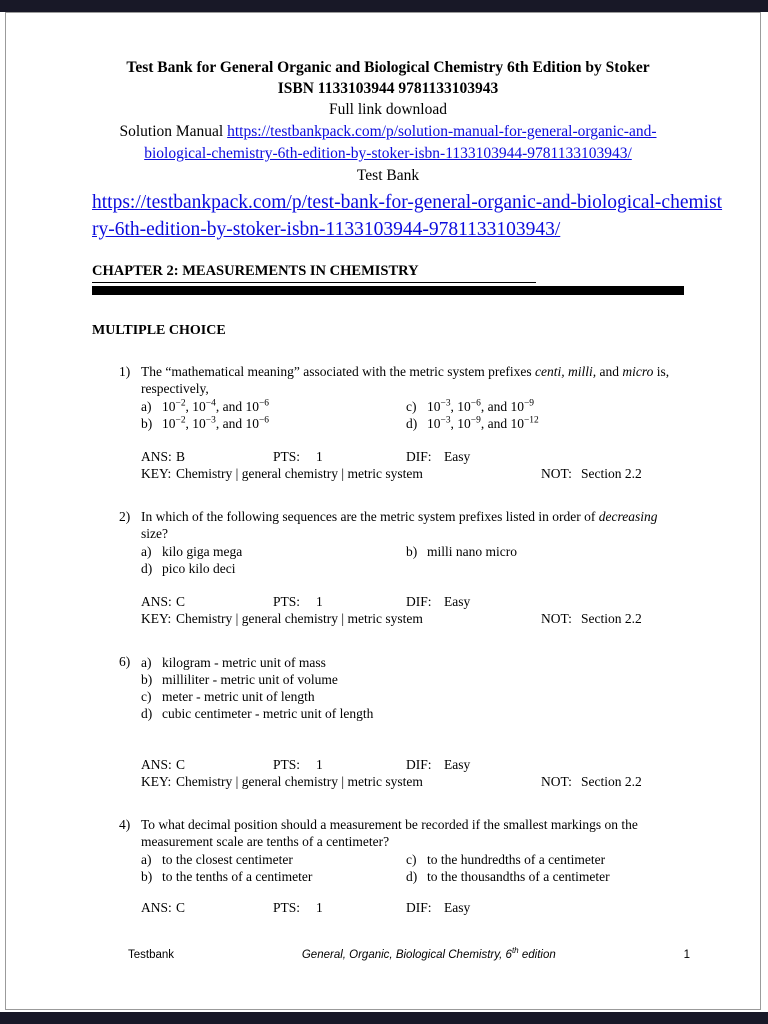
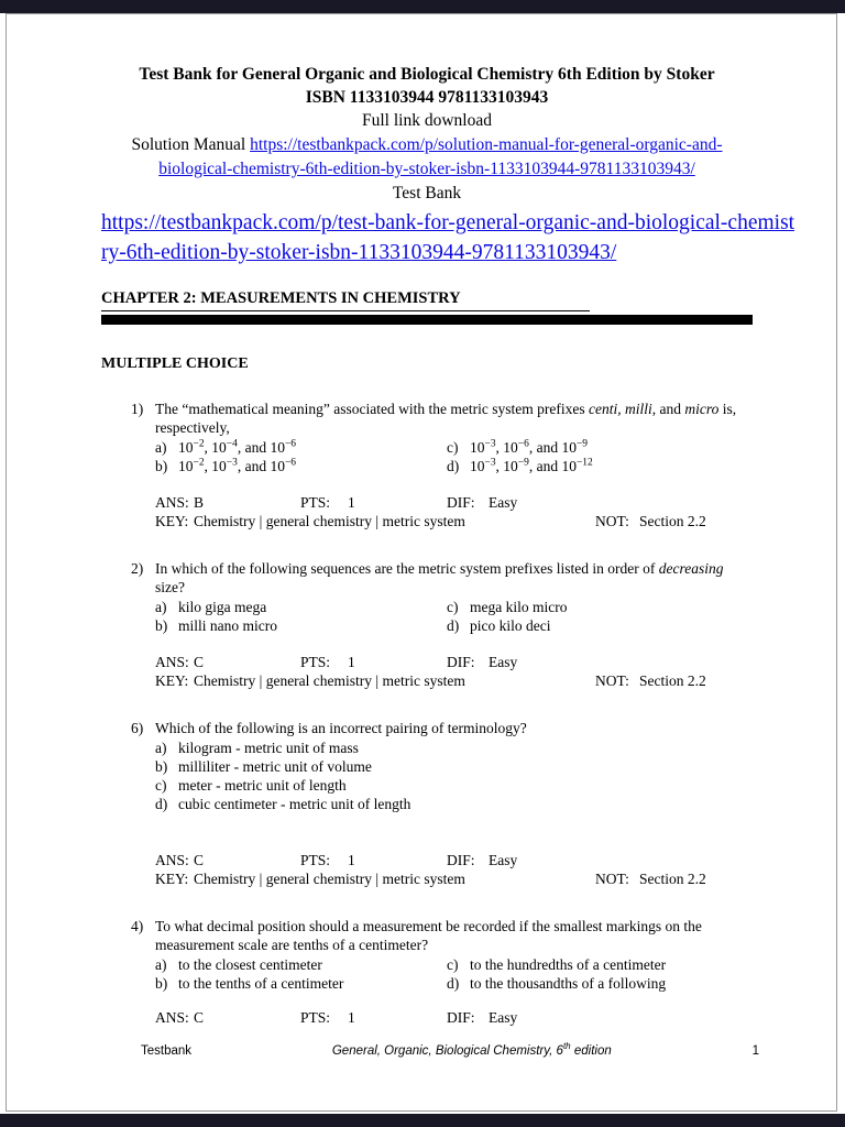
  Test Bank for General Organic and Biological Chemistry 6th Edition by Stoker
  ISBN 1133103944 9781133103943
  Full link download
  Solution Manual https://testbankpack.com/p/solution-manual-for-general-organic-and-biological-chemistry-6th-edition-by-stoker-isbn-1133103944-9781133103943/
  Test Bank
  https://testbankpack.com/p/test-bank-for-general-organic-and-biological-chemistry-6th-edition-by-stoker-isbn-1133103944-9781133103943/
  CHAPTER 2: MEASUREMENTS IN CHEMISTRY
  MULTIPLE CHOICE
  1)
  The “mathematical meaning” associated with the metric system prefixes centi, milli, and micro is, respectively,
  a) 10−2, 10−4, and 10−6
  c) 10−3, 10−6, and 10−9
  b) 10−2, 10−3, and 10−6
  d) 10−3, 10−9, and 10−12
  ANS:
  B
  PTS:
  1
  DIF:
  Easy
  KEY:
  Chemistry | general chemistry | metric system
  NOT:
  Section 2.2
  2)
  In which of the following sequences are the metric system prefixes listed in order of decreasing size?
  a) kilo giga mega
+ c) mega kilo micro
  b) milli nano micro
  d) pico kilo deci
  ANS:
  C
  PTS:
  1
  DIF:
  Easy
  KEY:
  Chemistry | general chemistry | metric system
  NOT:
  Section 2.2
  6)
+ Which of the following is an incorrect pairing of terminology?
  a) kilogram - metric unit of mass
  b) milliliter - metric unit of volume
  c) meter - metric unit of length
  d) cubic centimeter - metric unit of length
  ANS:
  C
  PTS:
  1
  DIF:
  Easy
  KEY:
  Chemistry | general chemistry | metric system
  NOT:
  Section 2.2
  4)
  To what decimal position should a measurement be recorded if the smallest markings on the measurement scale are tenths of a centimeter?
  a) to the closest centimeter
  c) to the hundredths of a centimeter
  b) to the tenths of a centimeter
- d) to the thousandths of a centimeter
+ d) to the thousandths of a following
  ANS:
  C
  PTS:
  1
  DIF:
  Easy
  Testbank
  General, Organic, Biological Chemistry, 6th edition
  1
